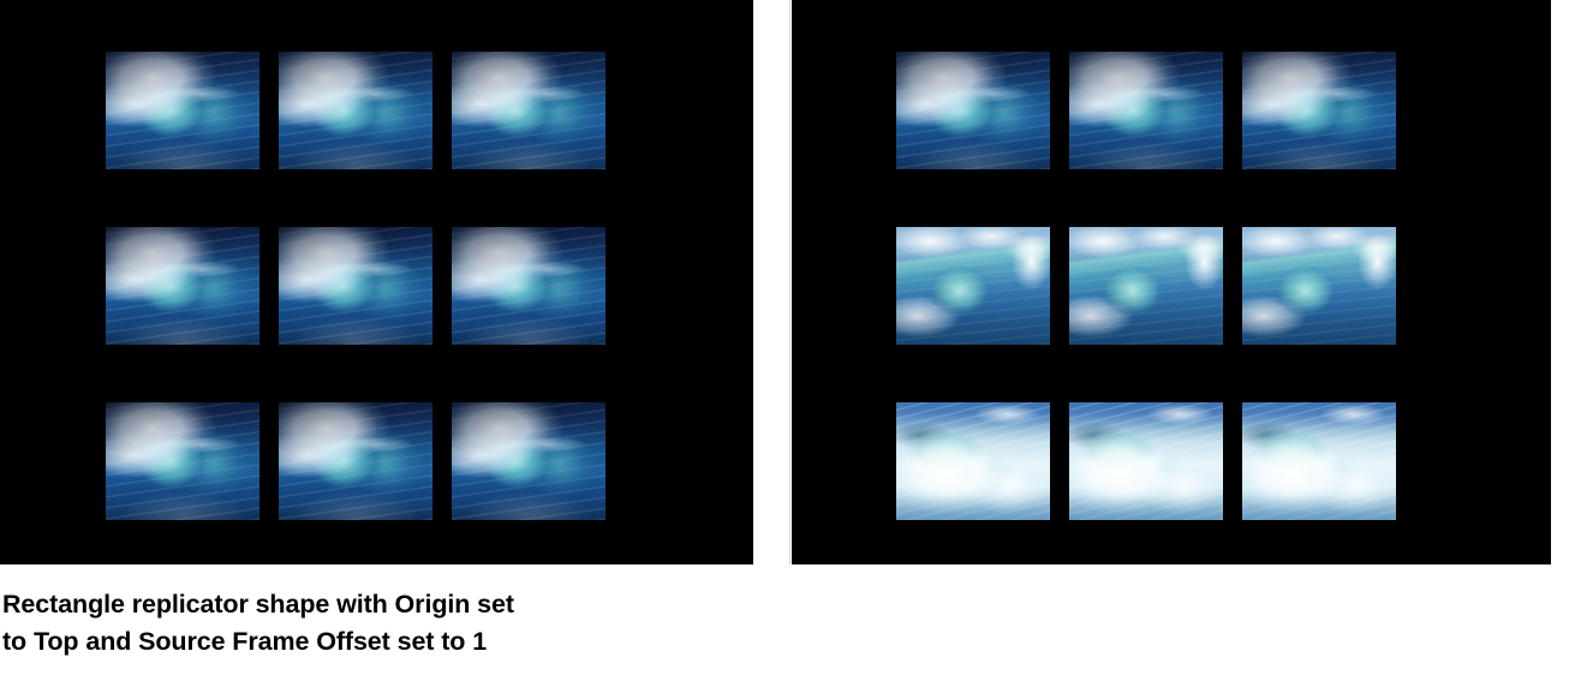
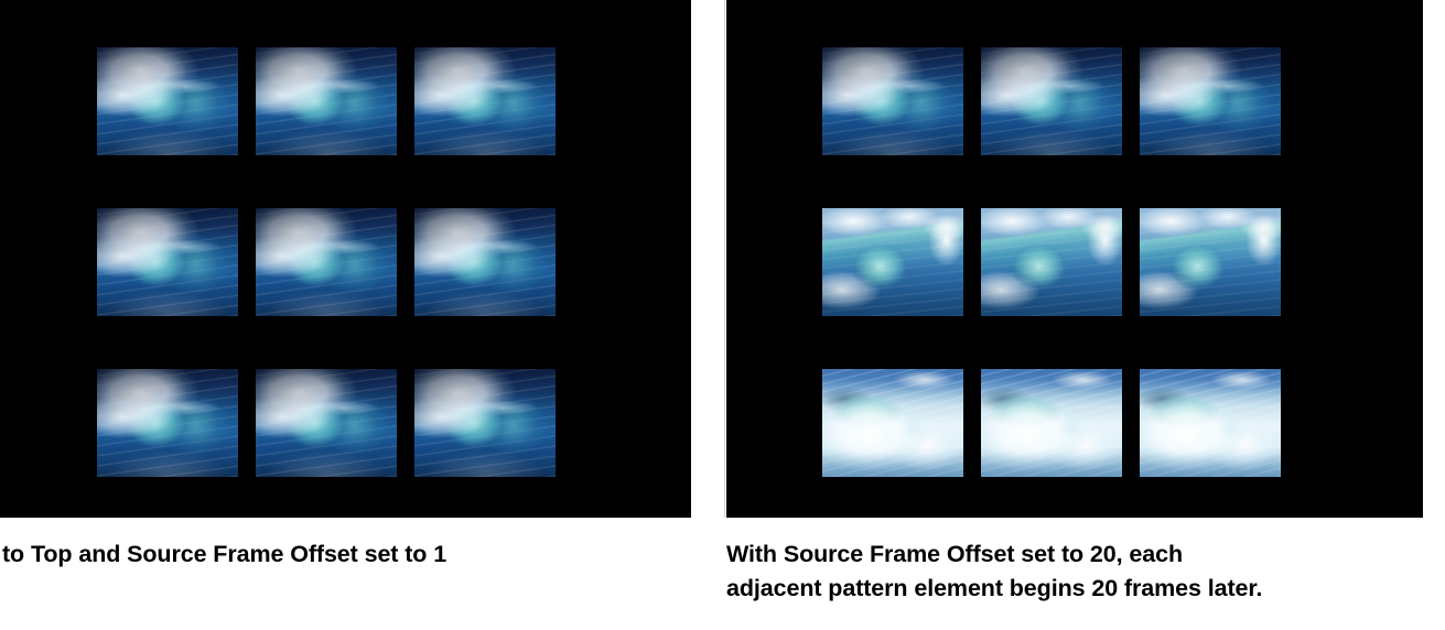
- Rectangle replicator shape with Origin set
  to Top and Source Frame Offset set to 1
+ With Source Frame Offset set to 20, each
+ adjacent pattern element begins 20 frames later.
